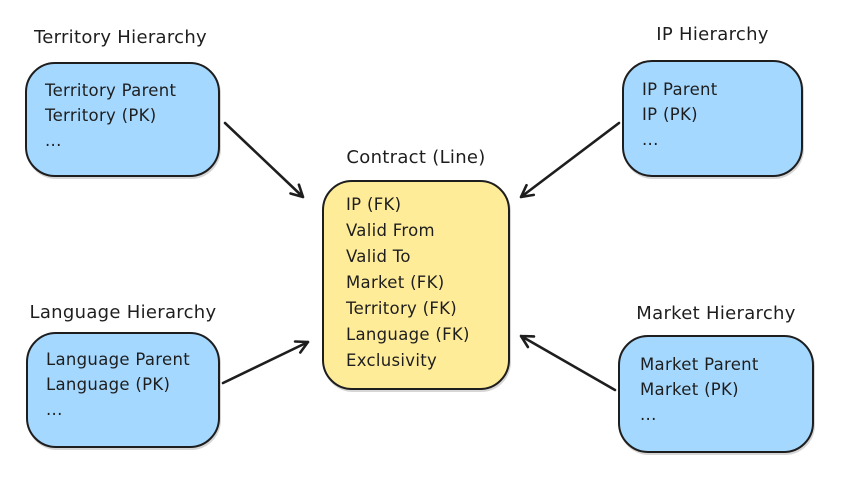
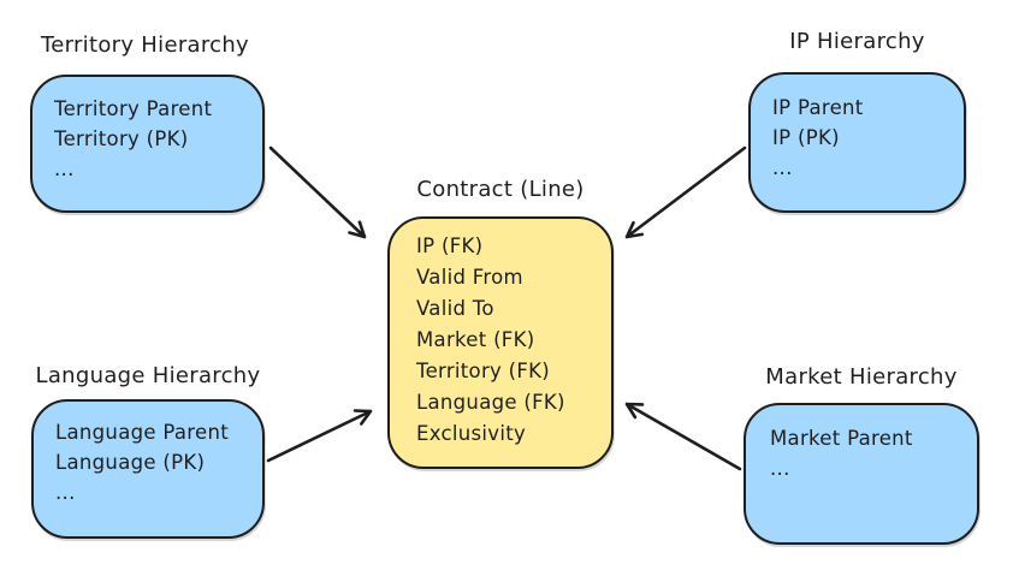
  Territory Hierarchy
  Territory Parent
  Territory (PK)
  ...
  IP Hierarchy
  IP Parent
  IP (PK)
  ...
  Contract (Line)
  IP (FK)
  Valid From
  Valid To
  Market (FK)
  Territory (FK)
  Language (FK)
  Exclusivity
  Language Hierarchy
  Language Parent
  Language (PK)
  ...
  Market Hierarchy
  Market Parent
- Market (PK)
  ...
